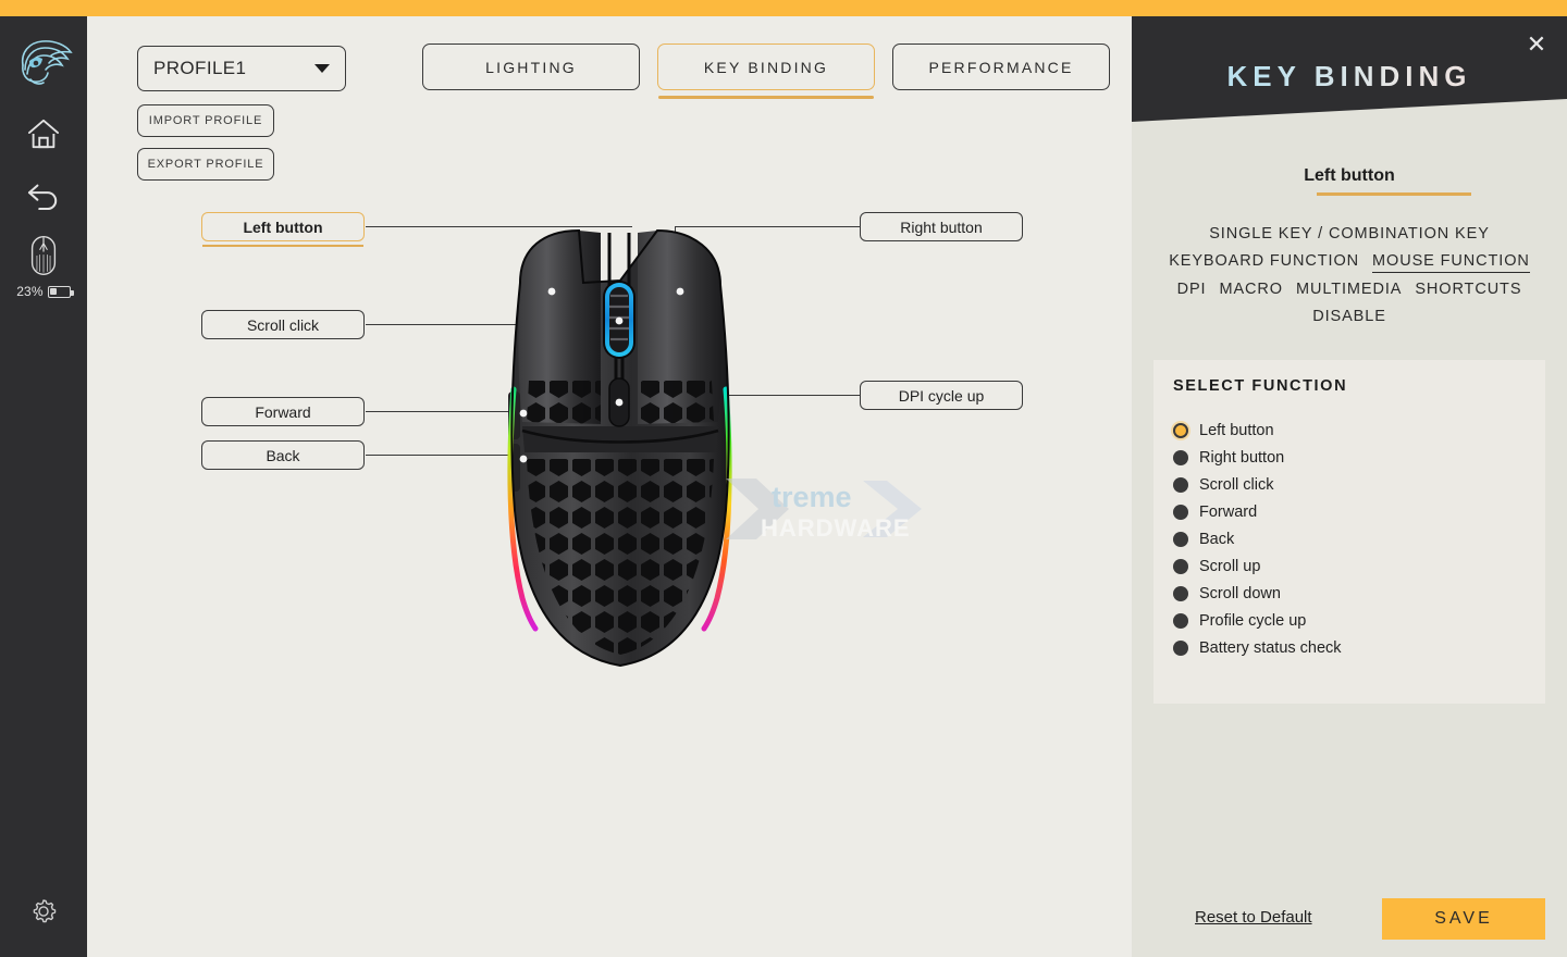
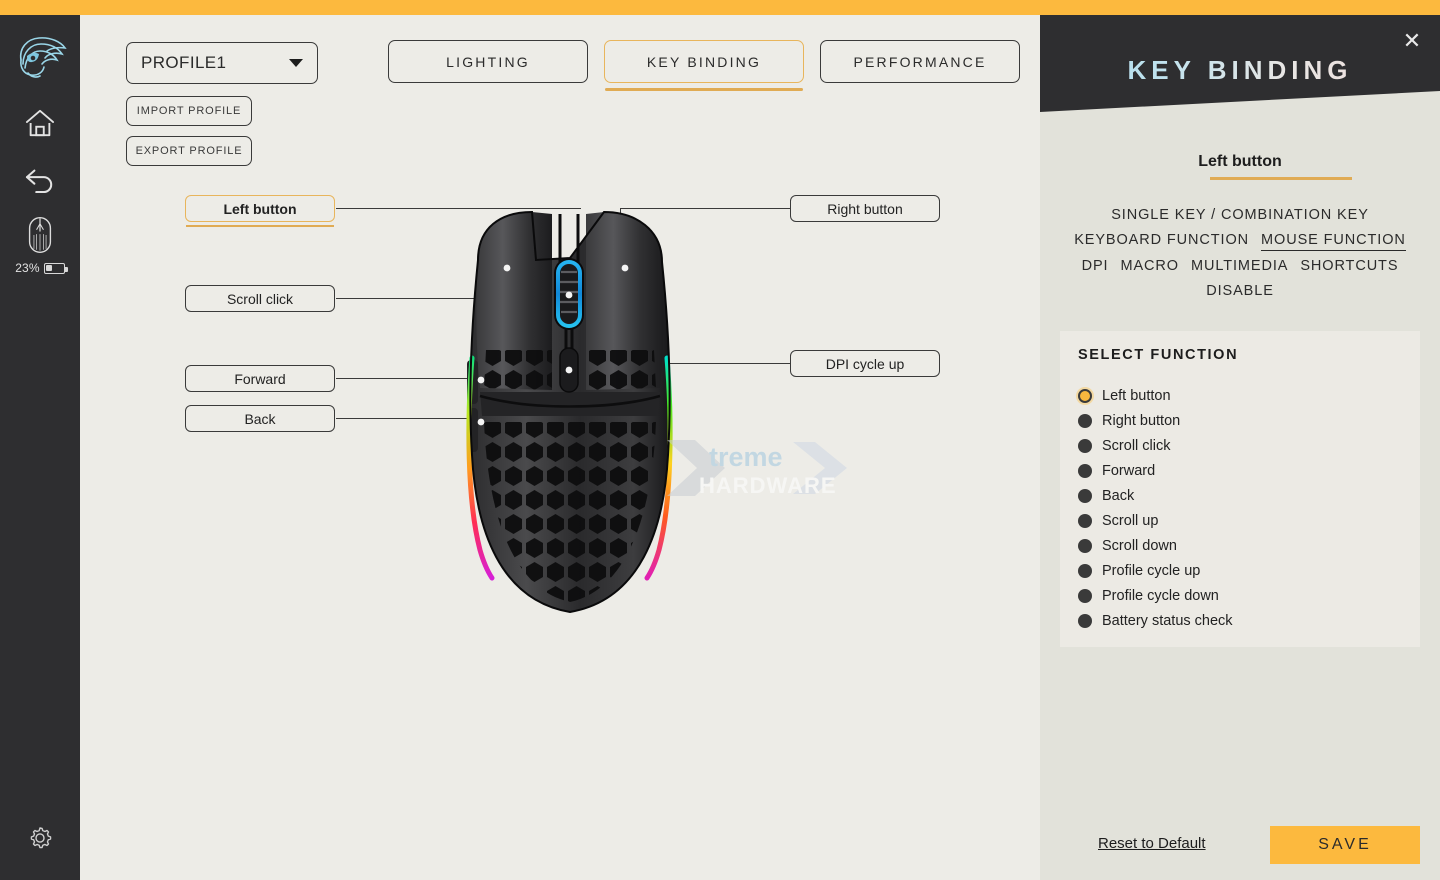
  23%
  PROFILE1
  IMPORT PROFILE
  EXPORT PROFILE
  LIGHTING
  KEY BINDING
  PERFORMANCE
  Left button
  Scroll click
  Forward
  Back
  Right button
  DPI cycle up
  treme
  HARDWARE
  KEY BINDING
  ✕
  Left button
  SINGLE KEY / COMBINATION KEY
  KEYBOARD FUNCTION
  MOUSE FUNCTION
  DPI
  MACRO
  MULTIMEDIA
  SHORTCUTS
  DISABLE
  SELECT FUNCTION
  Left button
  Right button
  Scroll click
  Forward
  Back
  Scroll up
  Scroll down
  Profile cycle up
+ Profile cycle down
  Battery status check
  Reset to Default
  SAVE
